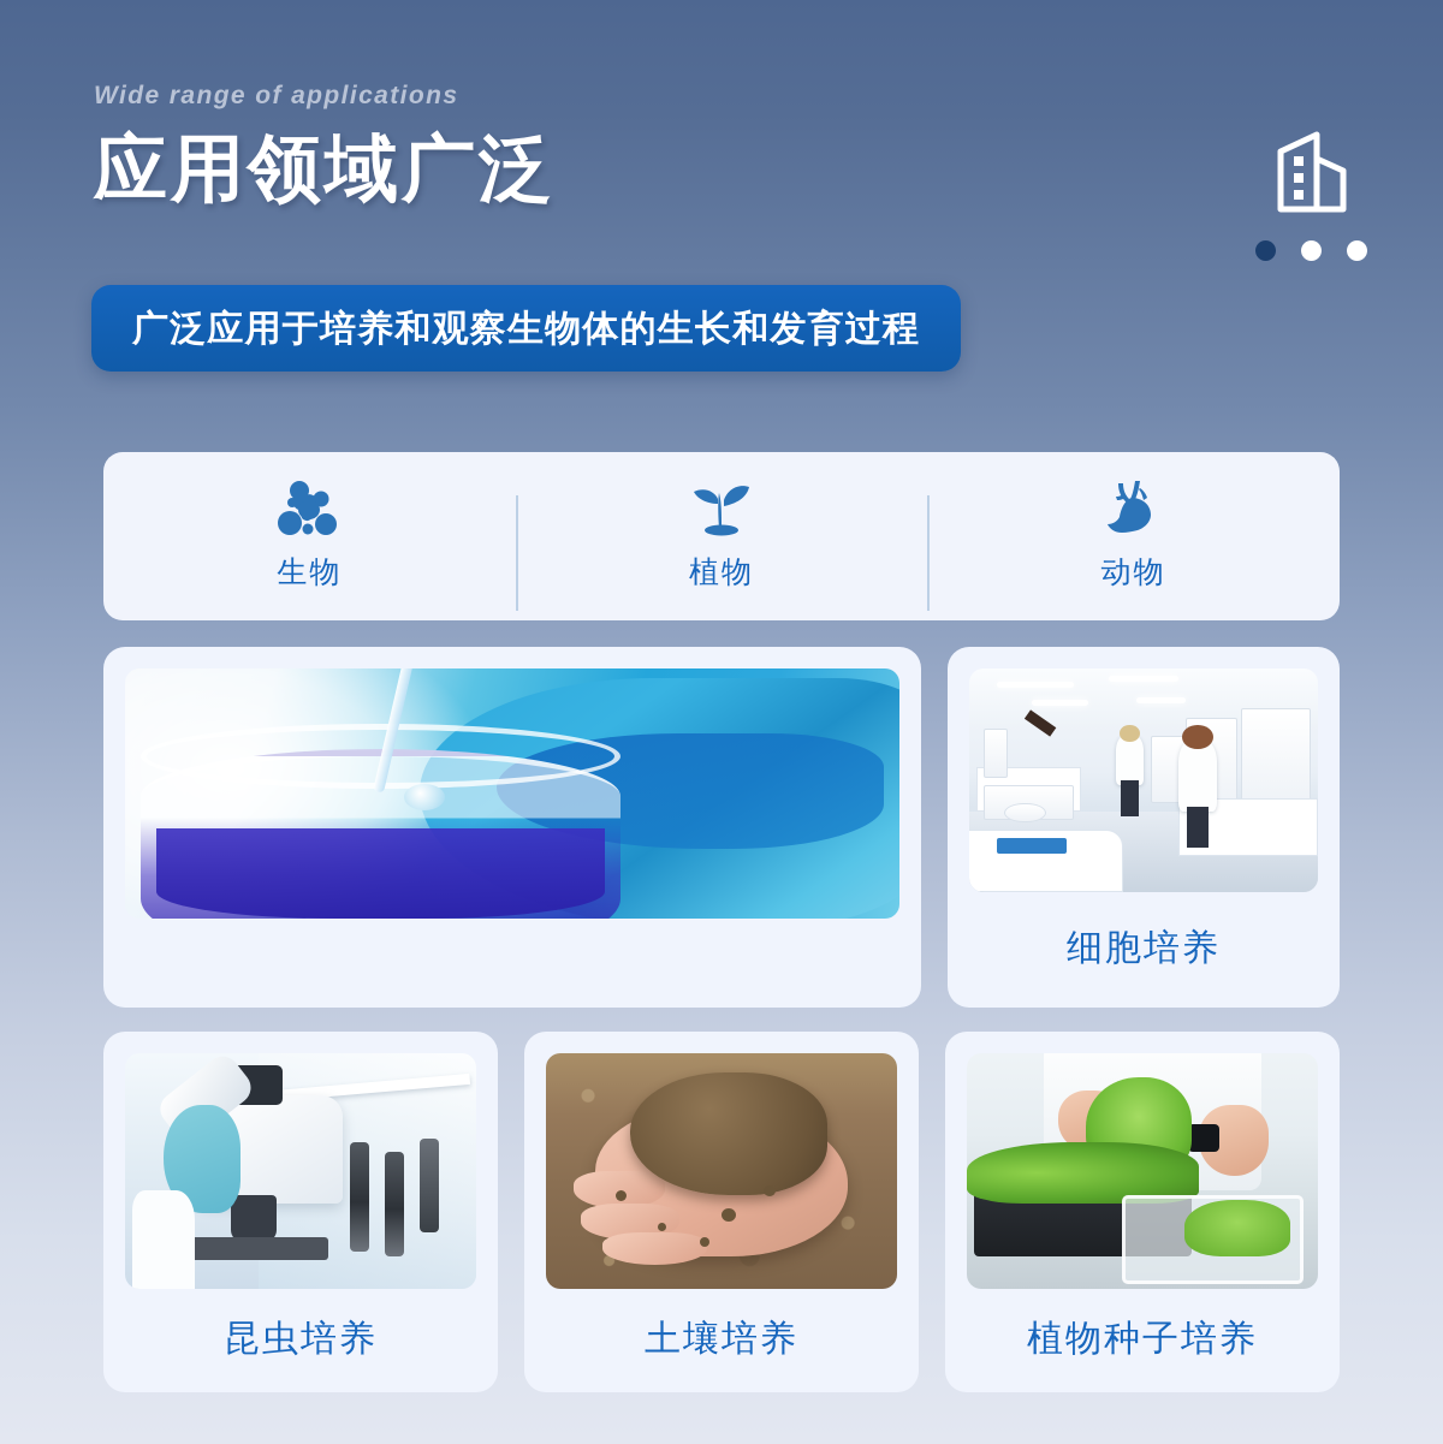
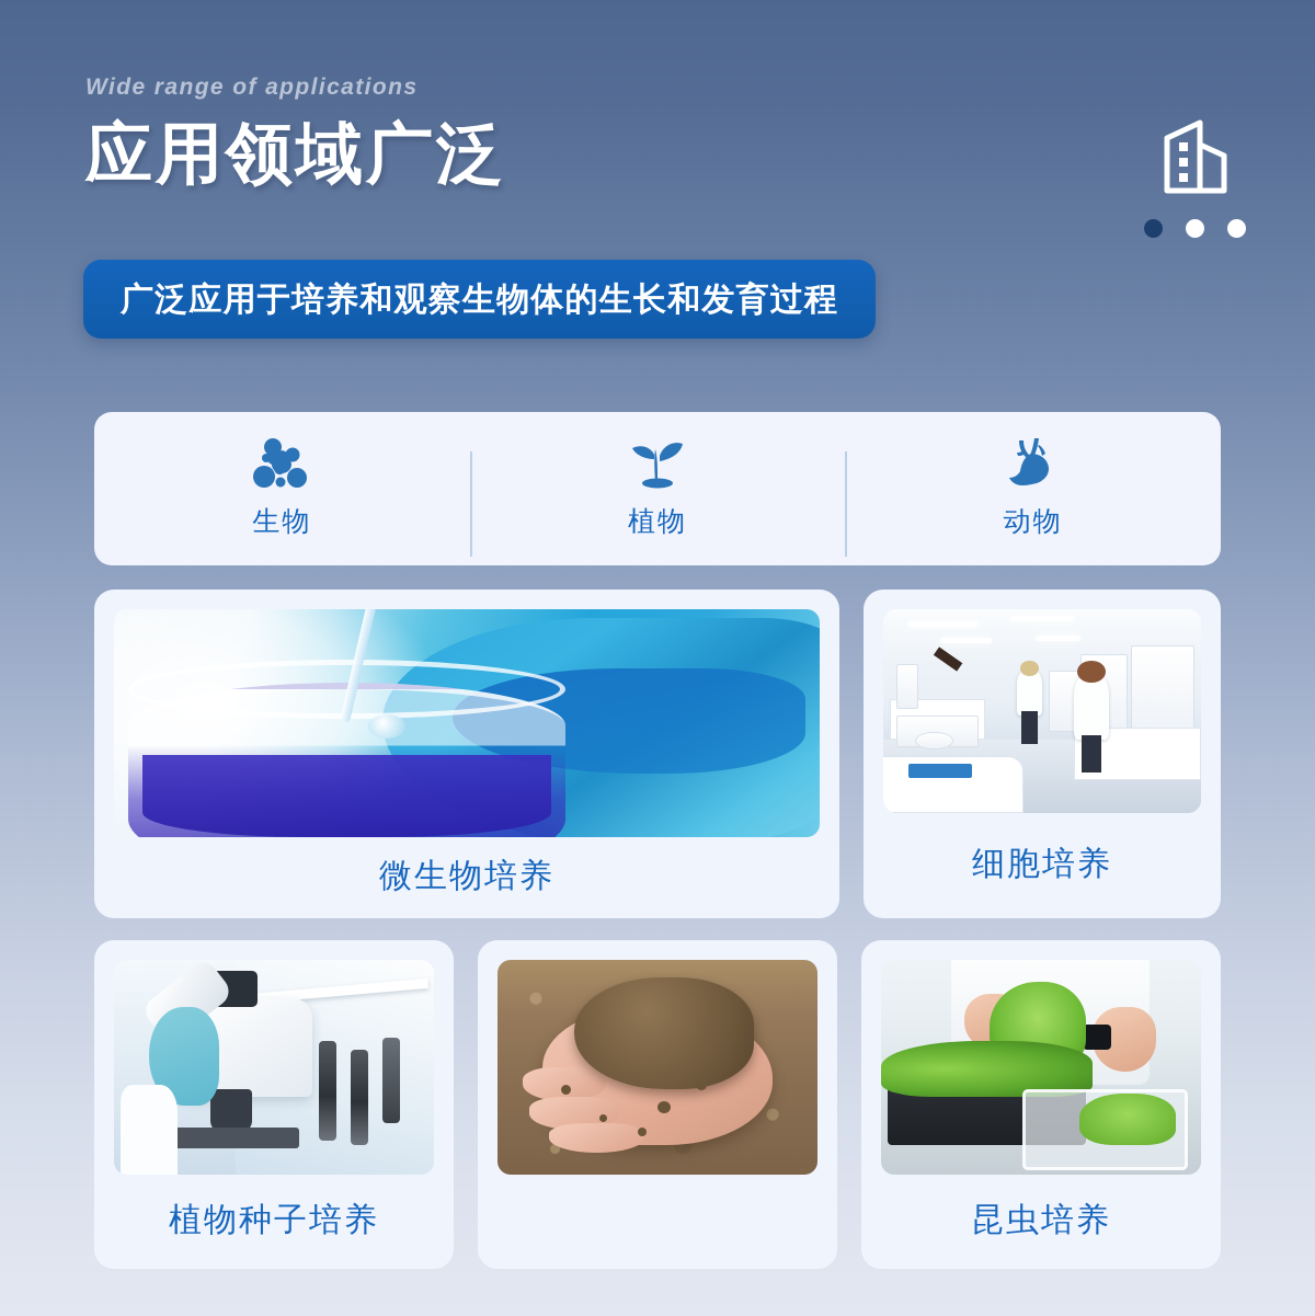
  Wide range of applications
  应用领域广泛
  广泛应用于培养和观察生物体的生长和发育过程
  生物
  植物
  动物
+ 微生物培养
  细胞培养
- 昆虫培养
+ 植物种子培养
- 土壤培养
- 植物种子培养
+ 昆虫培养
